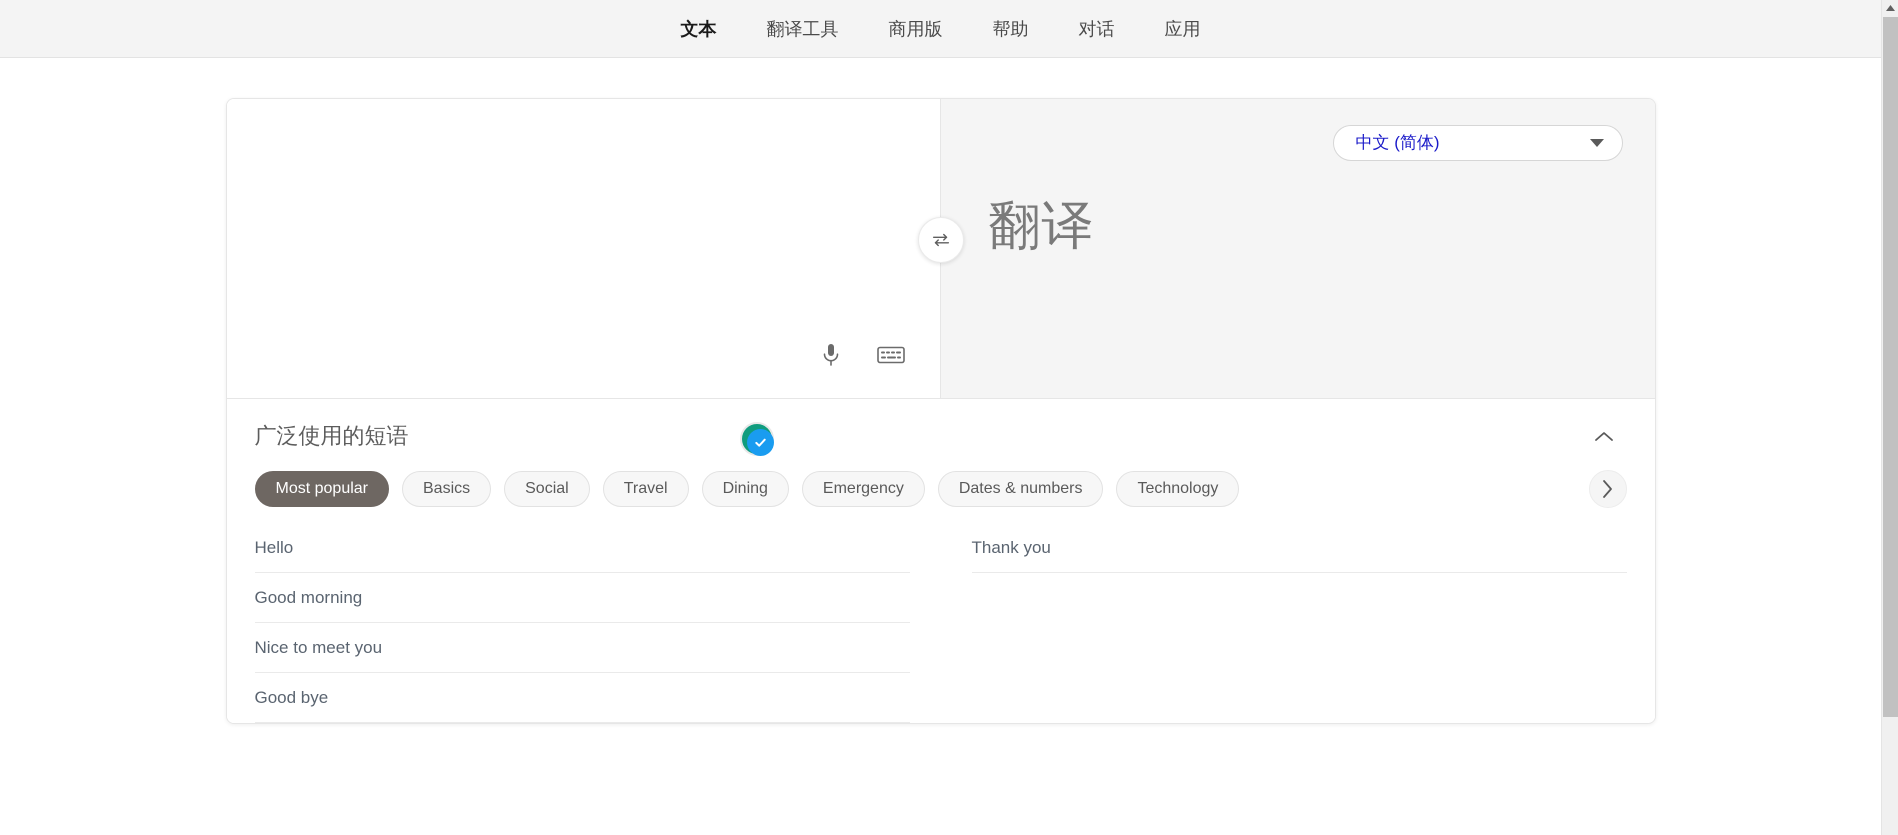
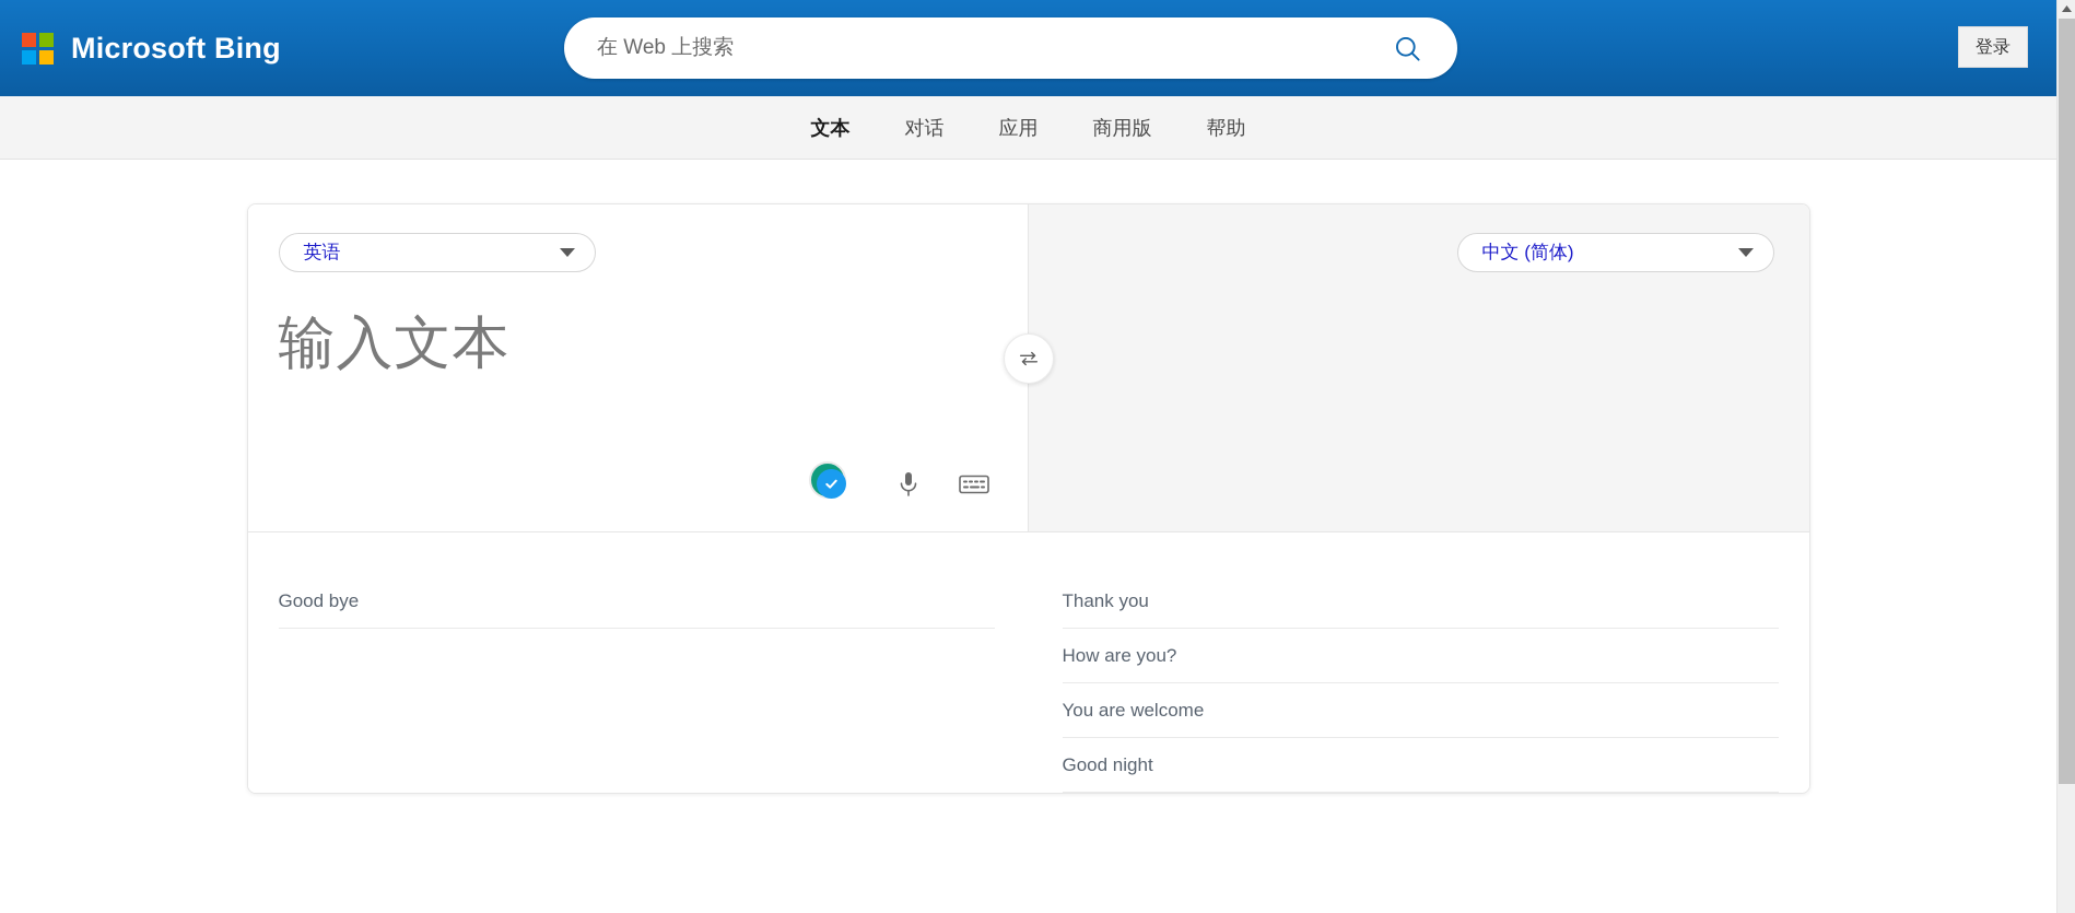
+ Microsoft Bing
+ 在 Web 上搜索
+ 登录
  文本
- 翻译工具
- 商用版
+ 对话
- 帮助
+ 应用
- 对话
+ 商用版
- 应用
+ 帮助
+ 英语
+ 输入文本
  中文 (简体)
- 翻译
- 广泛使用的短语
- Most popular
- Basics
- Social
- Travel
- Dining
- Emergency
- Dates & numbers
- Technology
- Hello
- Good morning
- Nice to meet you
  Good bye
  Thank you
+ How are you?
+ You are welcome
+ Good night
